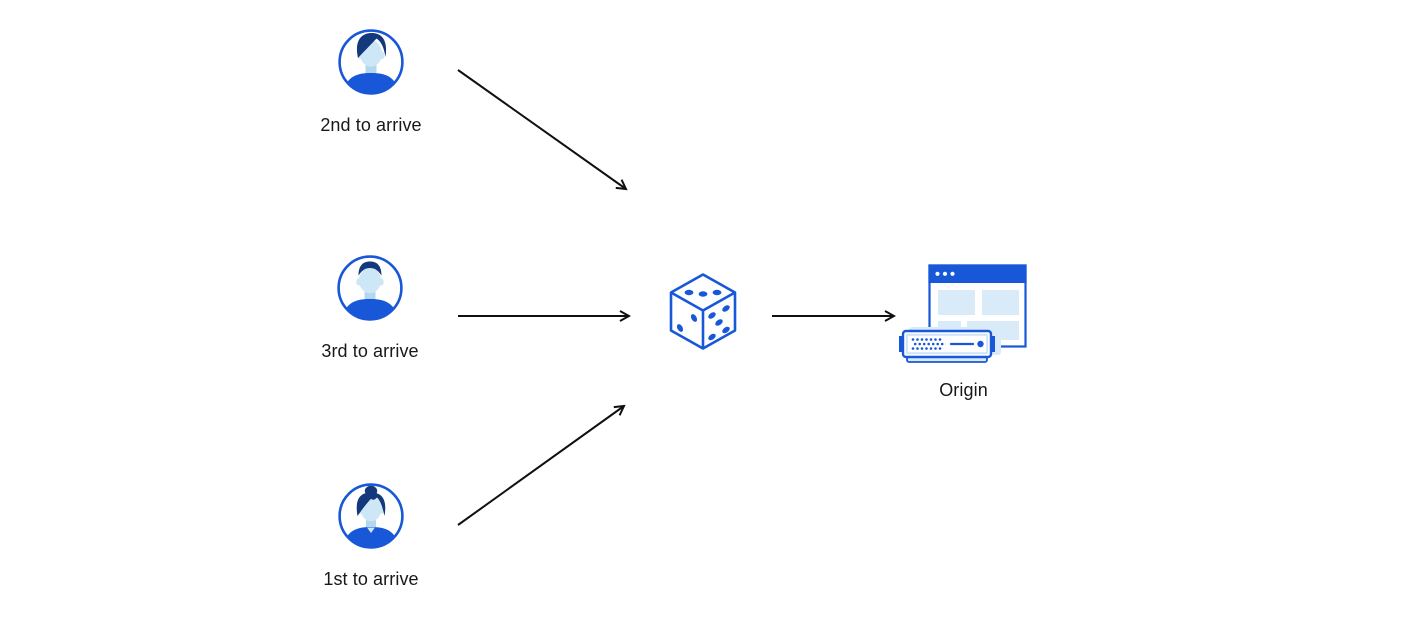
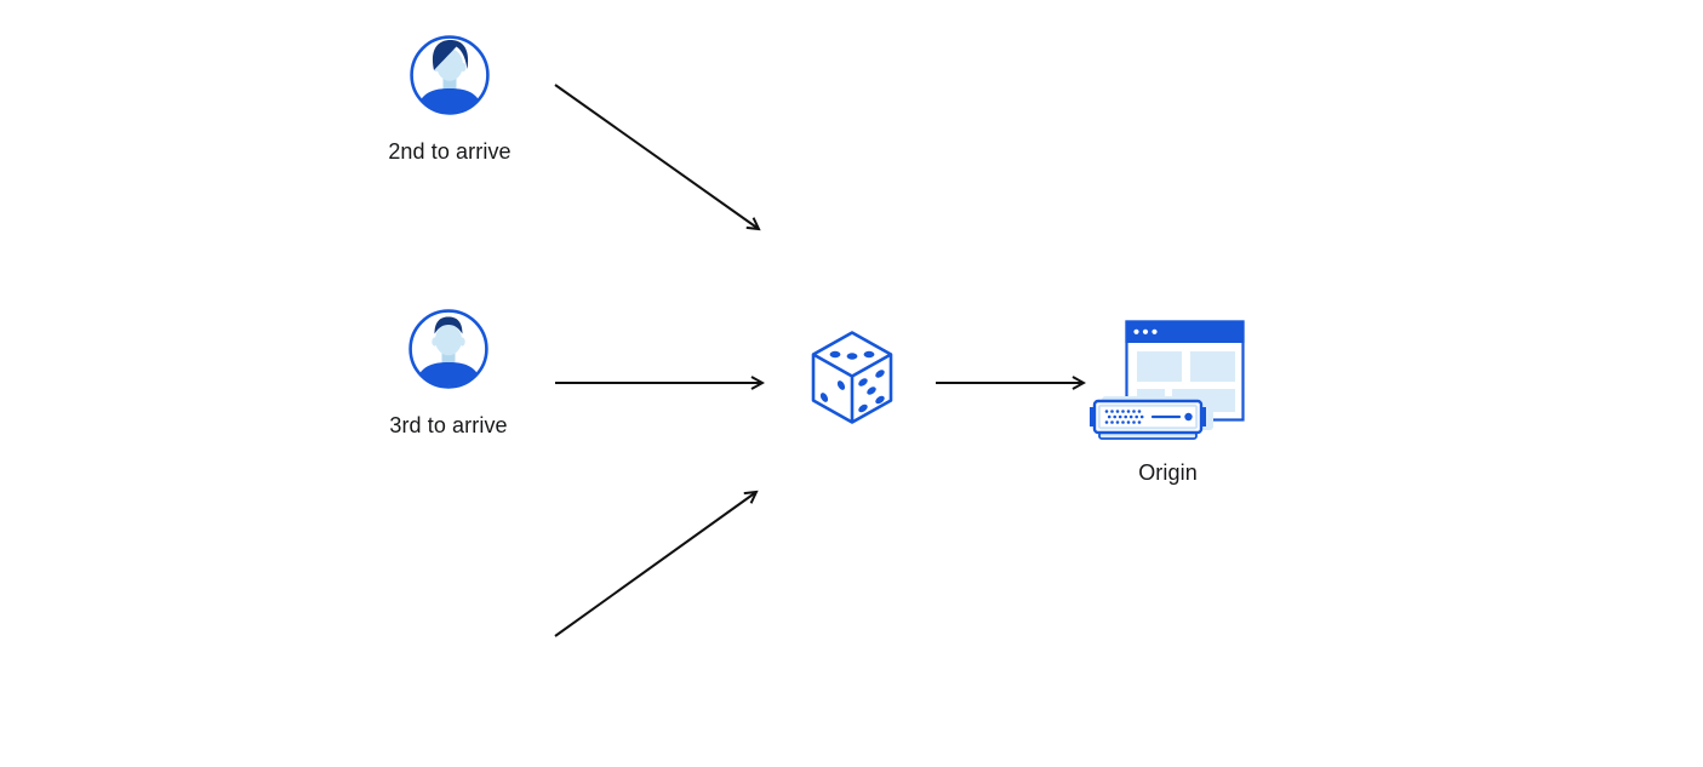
  2nd to arrive
  3rd to arrive
- 1st to arrive
  Origin
